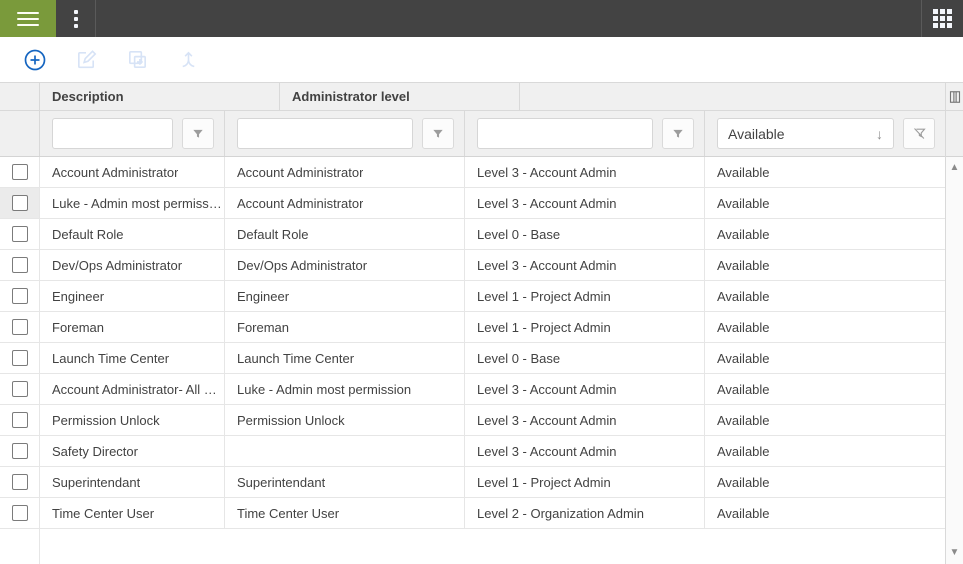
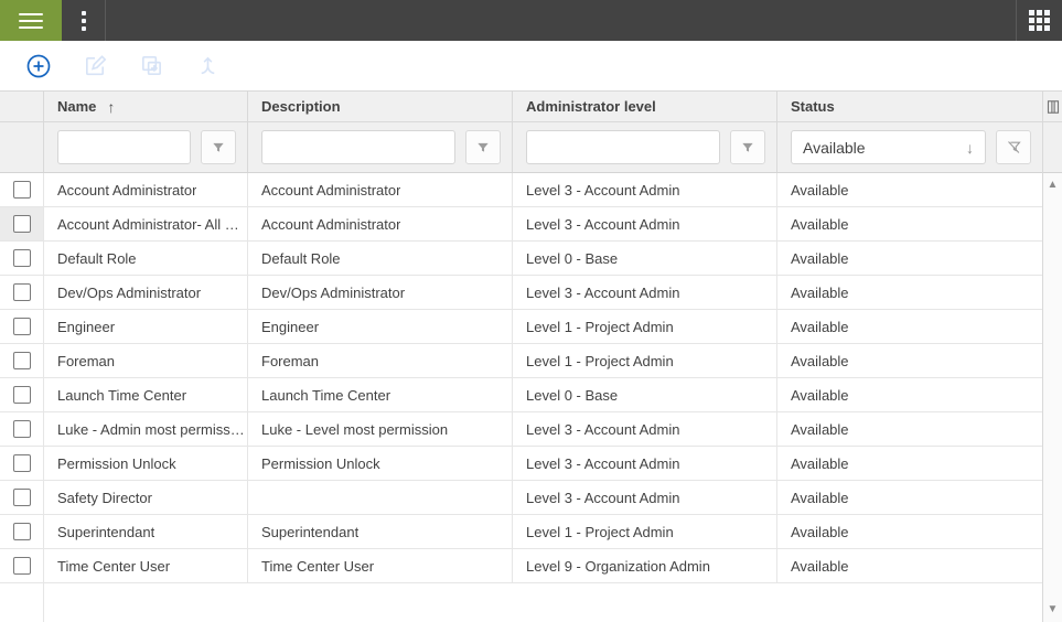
+ Name
+ ↑
  Description
  Administrator level
+ Status
  Available
  ↓
  Account Administrator
  Account Administrator
  Level 3 - Account Admin
  Available
- Luke - Admin most permissi…
+ Account Administrator- All …
  Account Administrator
  Level 3 - Account Admin
  Available
  Default Role
  Default Role
  Level 0 - Base
  Available
  Dev/Ops Administrator
  Dev/Ops Administrator
  Level 3 - Account Admin
  Available
  Engineer
  Engineer
  Level 1 - Project Admin
  Available
  Foreman
  Foreman
  Level 1 - Project Admin
  Available
  Launch Time Center
  Launch Time Center
  Level 0 - Base
  Available
- Account Administrator- All …
+ Luke - Admin most permissi…
- Luke - Admin most permission
+ Luke - Level most permission
  Level 3 - Account Admin
  Available
  Permission Unlock
  Permission Unlock
  Level 3 - Account Admin
  Available
  Safety Director
  Level 3 - Account Admin
  Available
  Superintendant
  Superintendant
  Level 1 - Project Admin
  Available
  Time Center User
  Time Center User
- Level 2 - Organization Admin
+ Level 9 - Organization Admin
  Available
  ▲
  ▼
